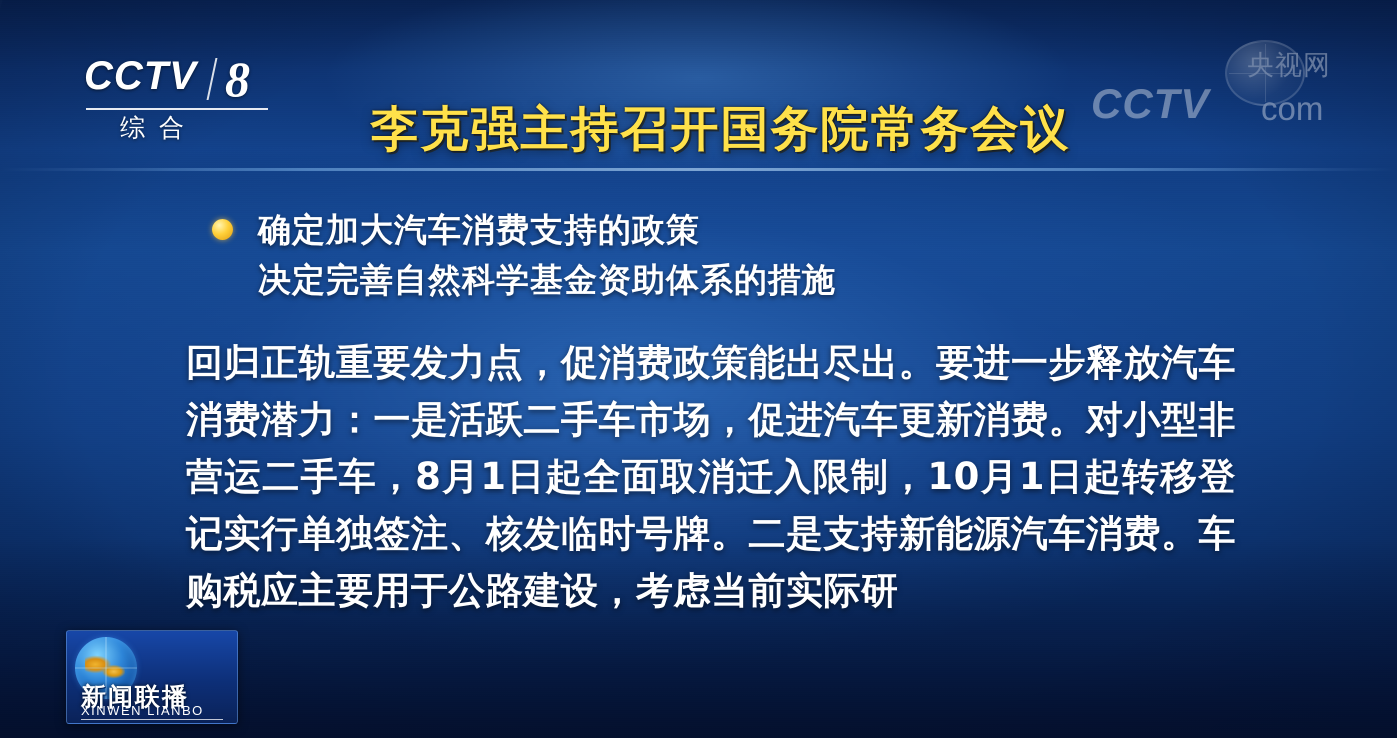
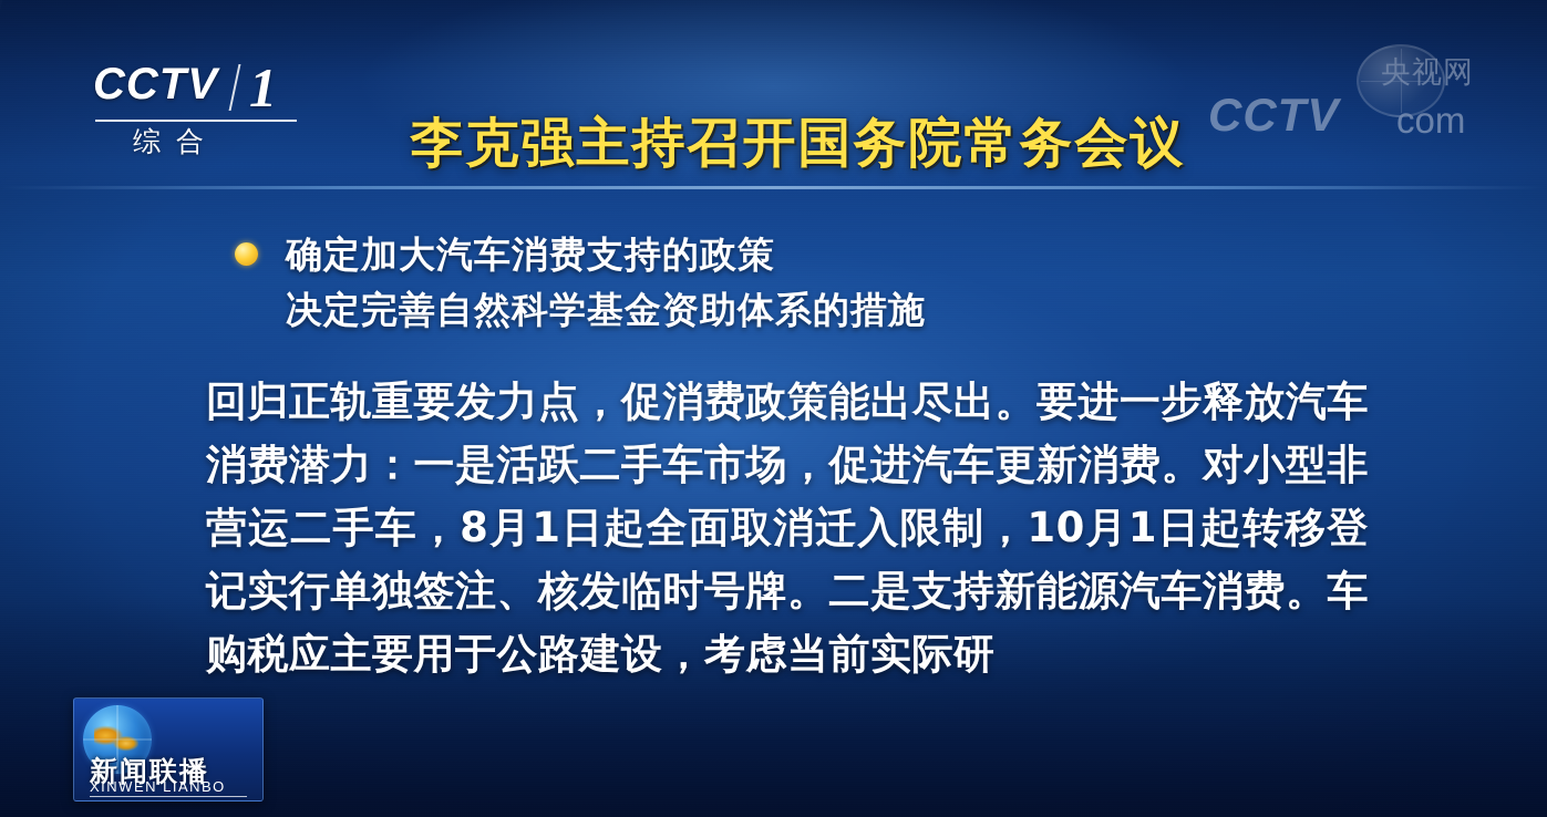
  CCTV
- 8
+ 1
  综合
  央视网
  CCTV
  com
  李克强主持召开国务院常务会议
  确定加大汽车消费支持的政策
  决定完善自然科学基金资助体系的措施
  回归正轨重要发力点，促消费政策能出尽出。要进一步释放汽车消费潜力：一是活跃二手车市场，促进汽车更新消费。对小型非营运二手车，8月1日起全面取消迁入限制，10月1日起转移登记实行单独签注、核发临时号牌。二是支持新能源汽车消费。车购税应主要用于公路建设，考虑当前实际研
  新闻联播
  XINWEN LIANBO
